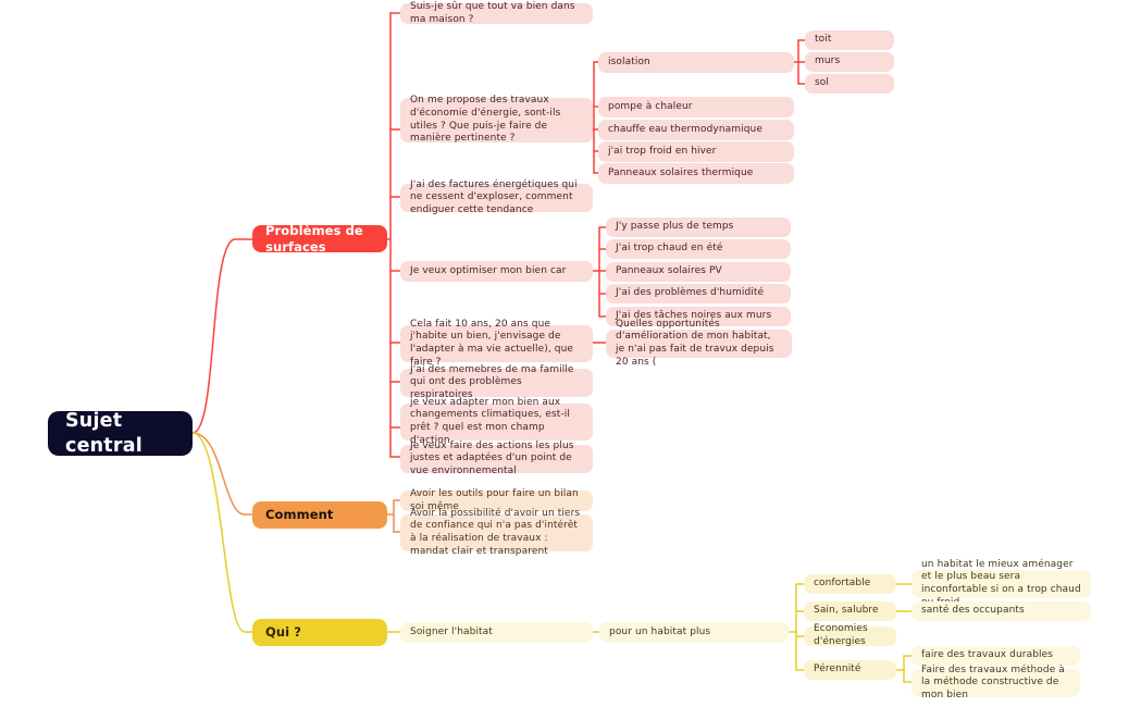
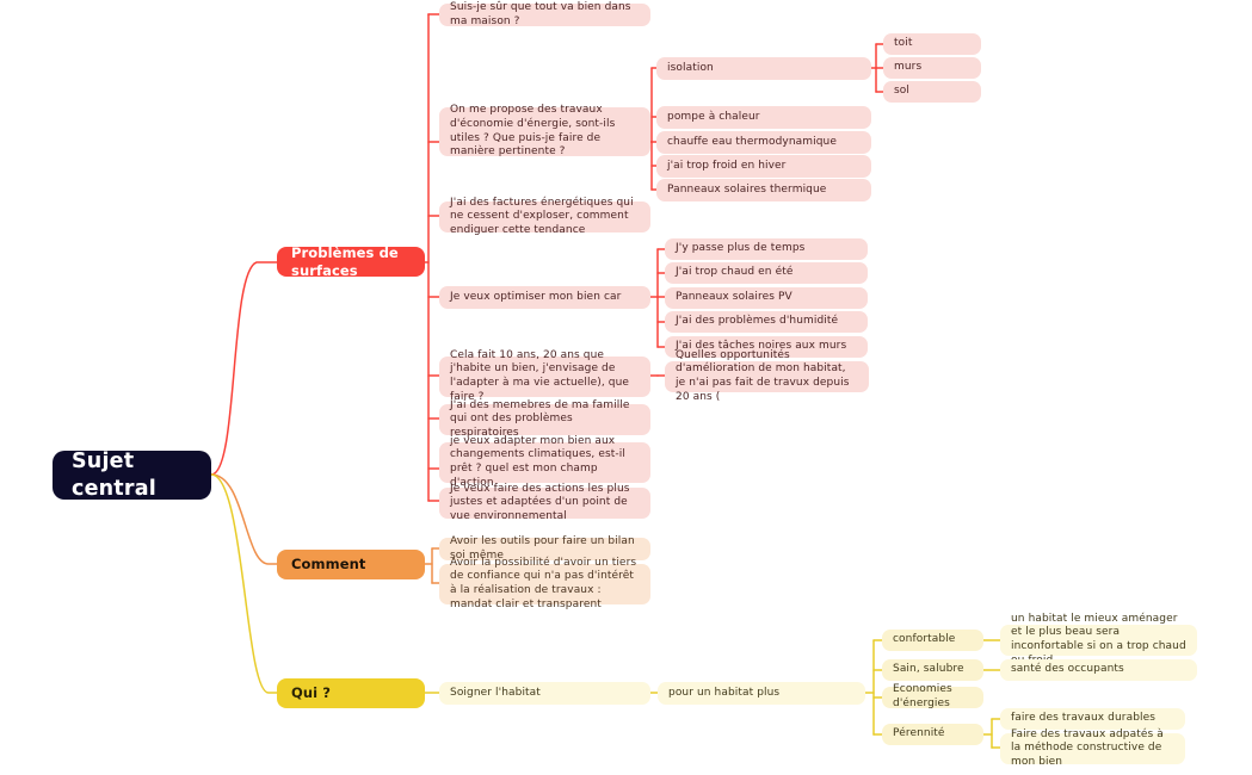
  Sujet central
  Problèmes de surfaces
  Suis-je sûr que tout va bien dans ma maison ?
  On me propose des travaux d'économie d'énergie, sont-ils utiles ? Que puis-je faire de manière pertinente ?
  isolation
  toit
  murs
  sol
  pompe à chaleur
  chauffe eau thermodynamique
  j'ai trop froid en hiver
  Panneaux solaires thermique
  J'ai des factures énergétiques qui ne cessent d'exploser, comment endiguer cette tendance
  Je veux optimiser mon bien car
  J'y passe plus de temps
  J'ai trop chaud en été
  Panneaux solaires PV
  J'ai des problèmes d'humidité
  J'ai des tâches noires aux murs
  Cela fait 10 ans, 20 ans que j'habite un bien, j'envisage de l'adapter à ma vie actuelle), que faire ?
  Quelles opportunités d'amélioration de mon habitat, je n'ai pas fait de travux depuis 20 ans (
  J'ai des memebres de ma famille qui ont des problèmes respiratoires
  je veux adapter mon bien aux changements climatiques, est-il prêt ? quel est mon champ d'action
  Je veux faire des actions les plus justes et adaptées d'un point de vue environnemental
  Comment
  Avoir les outils pour faire un bilan soi même
  Avoir la possibilité d'avoir un tiers de confiance qui n'a pas d'intérêt à la réalisation de travaux : mandat clair et transparent
  Qui ?
  Soigner l'habitat
  pour un habitat plus
  confortable
  un habitat le mieux aménager et le plus beau sera inconfortable si on a trop chaud
  Sain, salubre
  santé des occupants
  Economies d'énergies
  Pérennité
  faire des travaux durables
- Faire des travaux méthode à la méthode constructive de mon bien
+ Faire des travaux adpatés à la méthode constructive de mon bien
